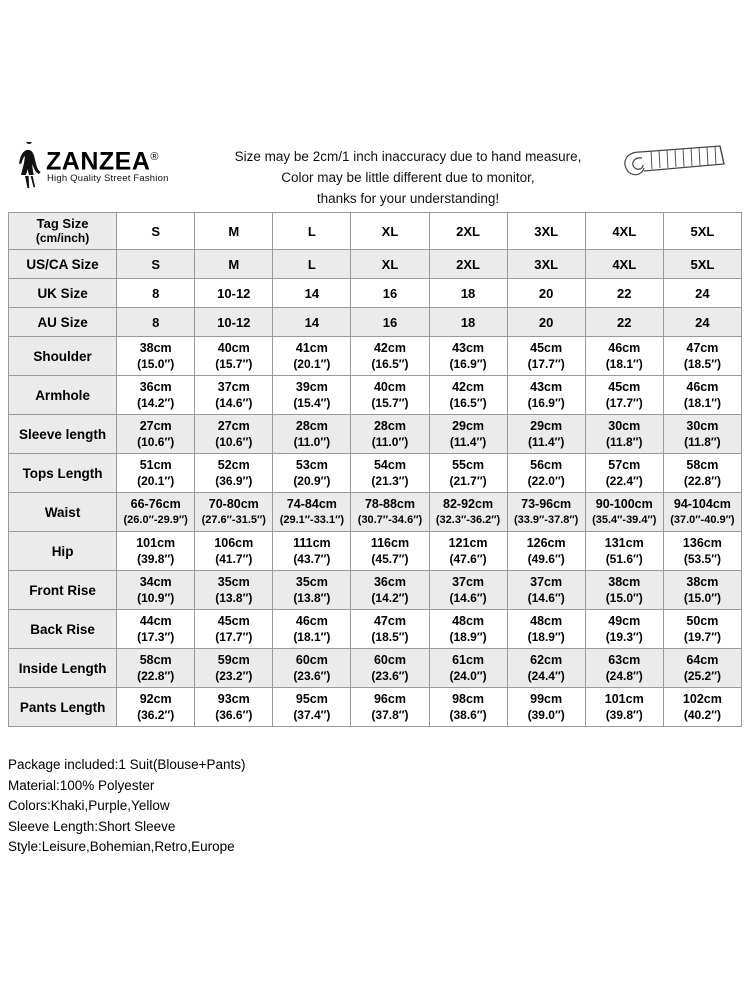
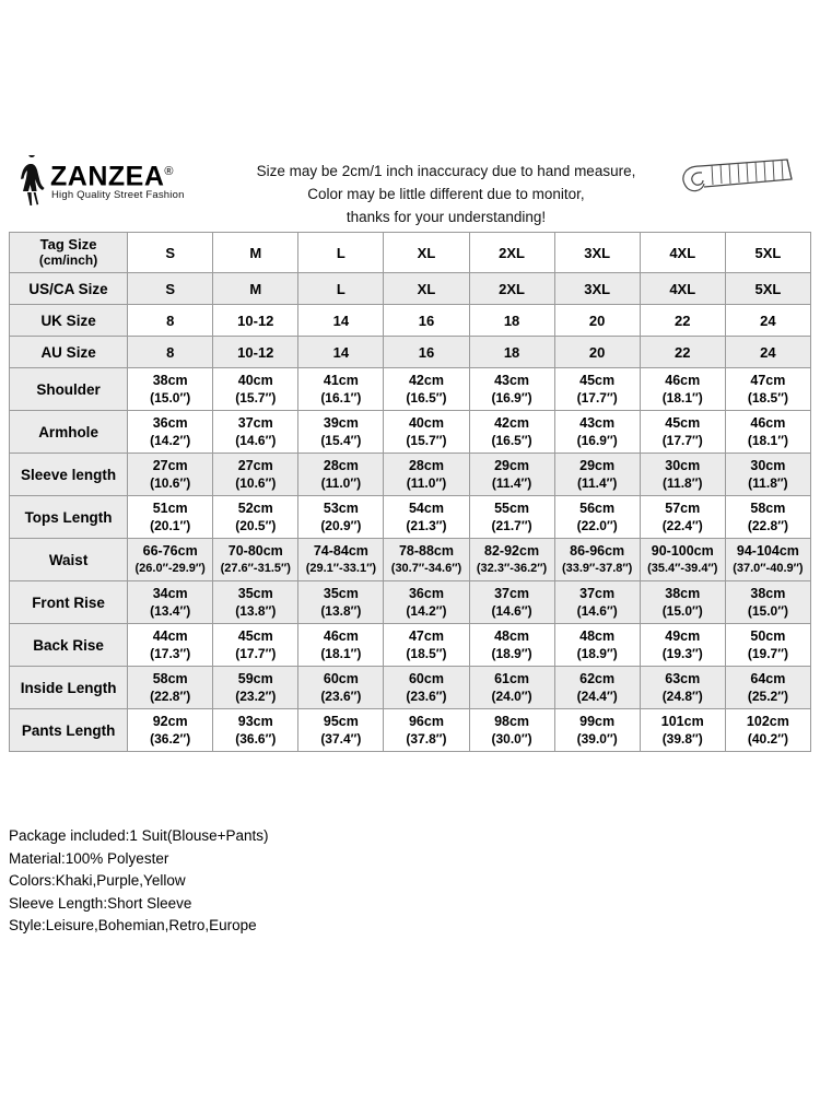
  ZANZEA®
  High Quality Street Fashion
  Size may be 2cm/1 inch inaccuracy due to hand measure,
  Color may be little different due to monitor,
  thanks for your understanding!
  Tag Size (cm/inch)	S	M	L	XL	2XL	3XL	4XL	5XL
  US/CA Size	S	M	L	XL	2XL	3XL	4XL	5XL
  UK Size	8	10-12	14	16	18	20	22	24
  AU Size	8	10-12	14	16	18	20	22	24
- Shoulder	38cm(15.0″)	40cm(15.7″)	41cm(20.1″)	42cm(16.5″)	43cm(16.9″)	45cm(17.7″)	46cm(18.1″)	47cm(18.5″)
+ Shoulder	38cm(15.0″)	40cm(15.7″)	41cm(16.1″)	42cm(16.5″)	43cm(16.9″)	45cm(17.7″)	46cm(18.1″)	47cm(18.5″)
  Armhole	36cm(14.2″)	37cm(14.6″)	39cm(15.4″)	40cm(15.7″)	42cm(16.5″)	43cm(16.9″)	45cm(17.7″)	46cm(18.1″)
  Sleeve length	27cm(10.6″)	27cm(10.6″)	28cm(11.0″)	28cm(11.0″)	29cm(11.4″)	29cm(11.4″)	30cm(11.8″)	30cm(11.8″)
- Tops Length	51cm(20.1″)	52cm(36.9″)	53cm(20.9″)	54cm(21.3″)	55cm(21.7″)	56cm(22.0″)	57cm(22.4″)	58cm(22.8″)
+ Tops Length	51cm(20.1″)	52cm(20.5″)	53cm(20.9″)	54cm(21.3″)	55cm(21.7″)	56cm(22.0″)	57cm(22.4″)	58cm(22.8″)
- Waist	66-76cm(26.0″-29.9″)	70-80cm(27.6″-31.5″)	74-84cm(29.1″-33.1″)	78-88cm(30.7″-34.6″)	82-92cm(32.3″-36.2″)	73-96cm(33.9″-37.8″)	90-100cm(35.4″-39.4″)	94-104cm(37.0″-40.9″)
+ Waist	66-76cm(26.0″-29.9″)	70-80cm(27.6″-31.5″)	74-84cm(29.1″-33.1″)	78-88cm(30.7″-34.6″)	82-92cm(32.3″-36.2″)	86-96cm(33.9″-37.8″)	90-100cm(35.4″-39.4″)	94-104cm(37.0″-40.9″)
- Hip	101cm(39.8″)	106cm(41.7″)	111cm(43.7″)	116cm(45.7″)	121cm(47.6″)	126cm(49.6″)	131cm(51.6″)	136cm(53.5″)
- Front Rise	34cm(10.9″)	35cm(13.8″)	35cm(13.8″)	36cm(14.2″)	37cm(14.6″)	37cm(14.6″)	38cm(15.0″)	38cm(15.0″)
+ Front Rise	34cm(13.4″)	35cm(13.8″)	35cm(13.8″)	36cm(14.2″)	37cm(14.6″)	37cm(14.6″)	38cm(15.0″)	38cm(15.0″)
  Back Rise	44cm(17.3″)	45cm(17.7″)	46cm(18.1″)	47cm(18.5″)	48cm(18.9″)	48cm(18.9″)	49cm(19.3″)	50cm(19.7″)
  Inside Length	58cm(22.8″)	59cm(23.2″)	60cm(23.6″)	60cm(23.6″)	61cm(24.0″)	62cm(24.4″)	63cm(24.8″)	64cm(25.2″)
- Pants Length	92cm(36.2″)	93cm(36.6″)	95cm(37.4″)	96cm(37.8″)	98cm(38.6″)	99cm(39.0″)	101cm(39.8″)	102cm(40.2″)
+ Pants Length	92cm(36.2″)	93cm(36.6″)	95cm(37.4″)	96cm(37.8″)	98cm(30.0″)	99cm(39.0″)	101cm(39.8″)	102cm(40.2″)
  Package included:1 Suit(Blouse+Pants)
  Material:100% Polyester
  Colors:Khaki,Purple,Yellow
  Sleeve Length:Short Sleeve
  Style:Leisure,Bohemian,Retro,Europe
